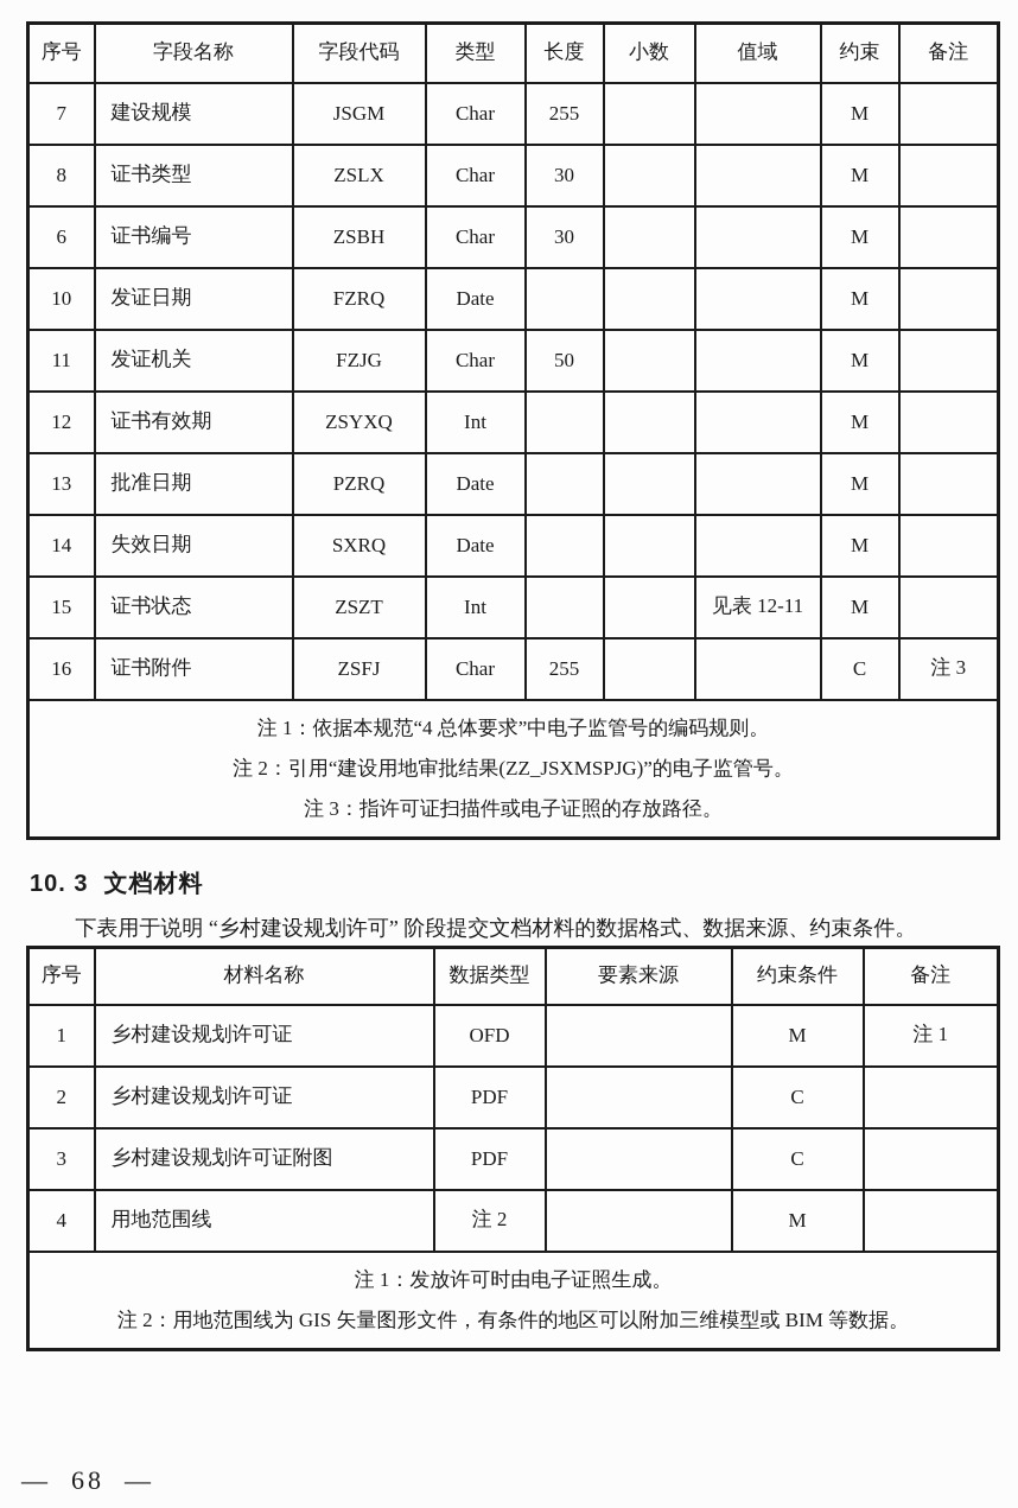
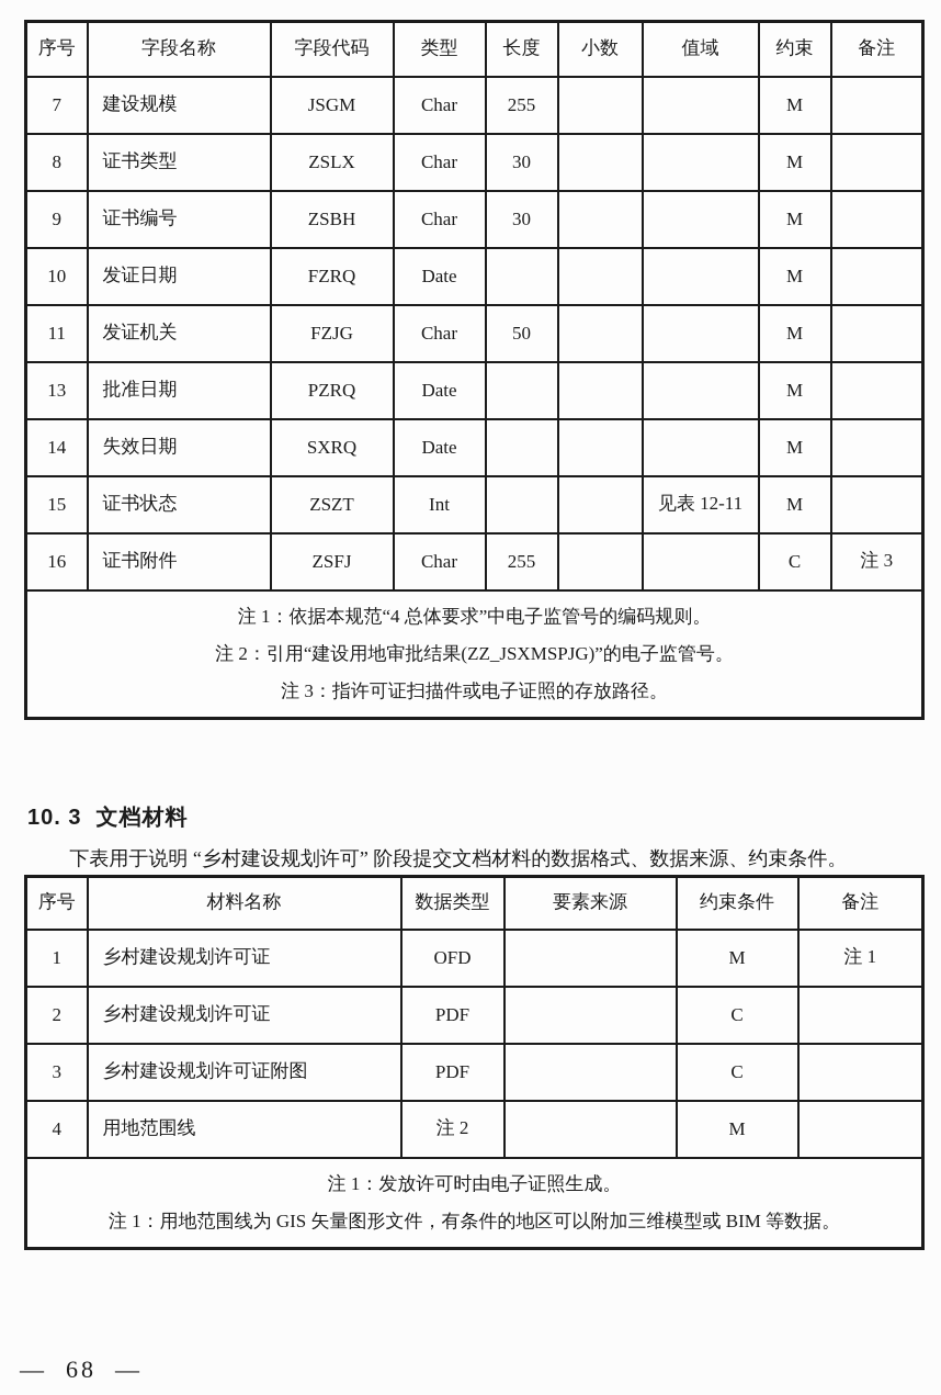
  序号	字段名称	字段代码	类型	长度	小数	值域	约束	备注
  7	建设规模	JSGM	Char	255			M
  8	证书类型	ZSLX	Char	30			M
- 6	证书编号	ZSBH	Char	30			M
+ 9	证书编号	ZSBH	Char	30			M
  10	发证日期	FZRQ	Date				M
  11	发证机关	FZJG	Char	50			M
- 12	证书有效期	ZSYXQ	Int				M
  13	批准日期	PZRQ	Date				M
  14	失效日期	SXRQ	Date				M
  15	证书状态	ZSZT	Int			见表 12-11	M
  16	证书附件	ZSFJ	Char	255			C	注 3
  注 1：依据本规范“4 总体要求”中电子监管号的编码规则。注 2：引用“建设用地审批结果(ZZ_JSXMSPJG)”的电子监管号。注 3：指许可证扫描件或电子证照的存放路径。
  10. 3 文档材料
  下表用于说明 “乡村建设规划许可” 阶段提交文档材料的数据格式、数据来源、约束条件。
  序号	材料名称	数据类型	要素来源	约束条件	备注
  1	乡村建设规划许可证	OFD		M	注 1
  2	乡村建设规划许可证	PDF		C
  3	乡村建设规划许可证附图	PDF		C
  4	用地范围线	注 2		M
- 注 1：发放许可时由电子证照生成。注 2：用地范围线为 GIS 矢量图形文件，有条件的地区可以附加三维模型或 BIM 等数据。
+ 注 1：发放许可时由电子证照生成。注 1：用地范围线为 GIS 矢量图形文件，有条件的地区可以附加三维模型或 BIM 等数据。
  — 68 —
